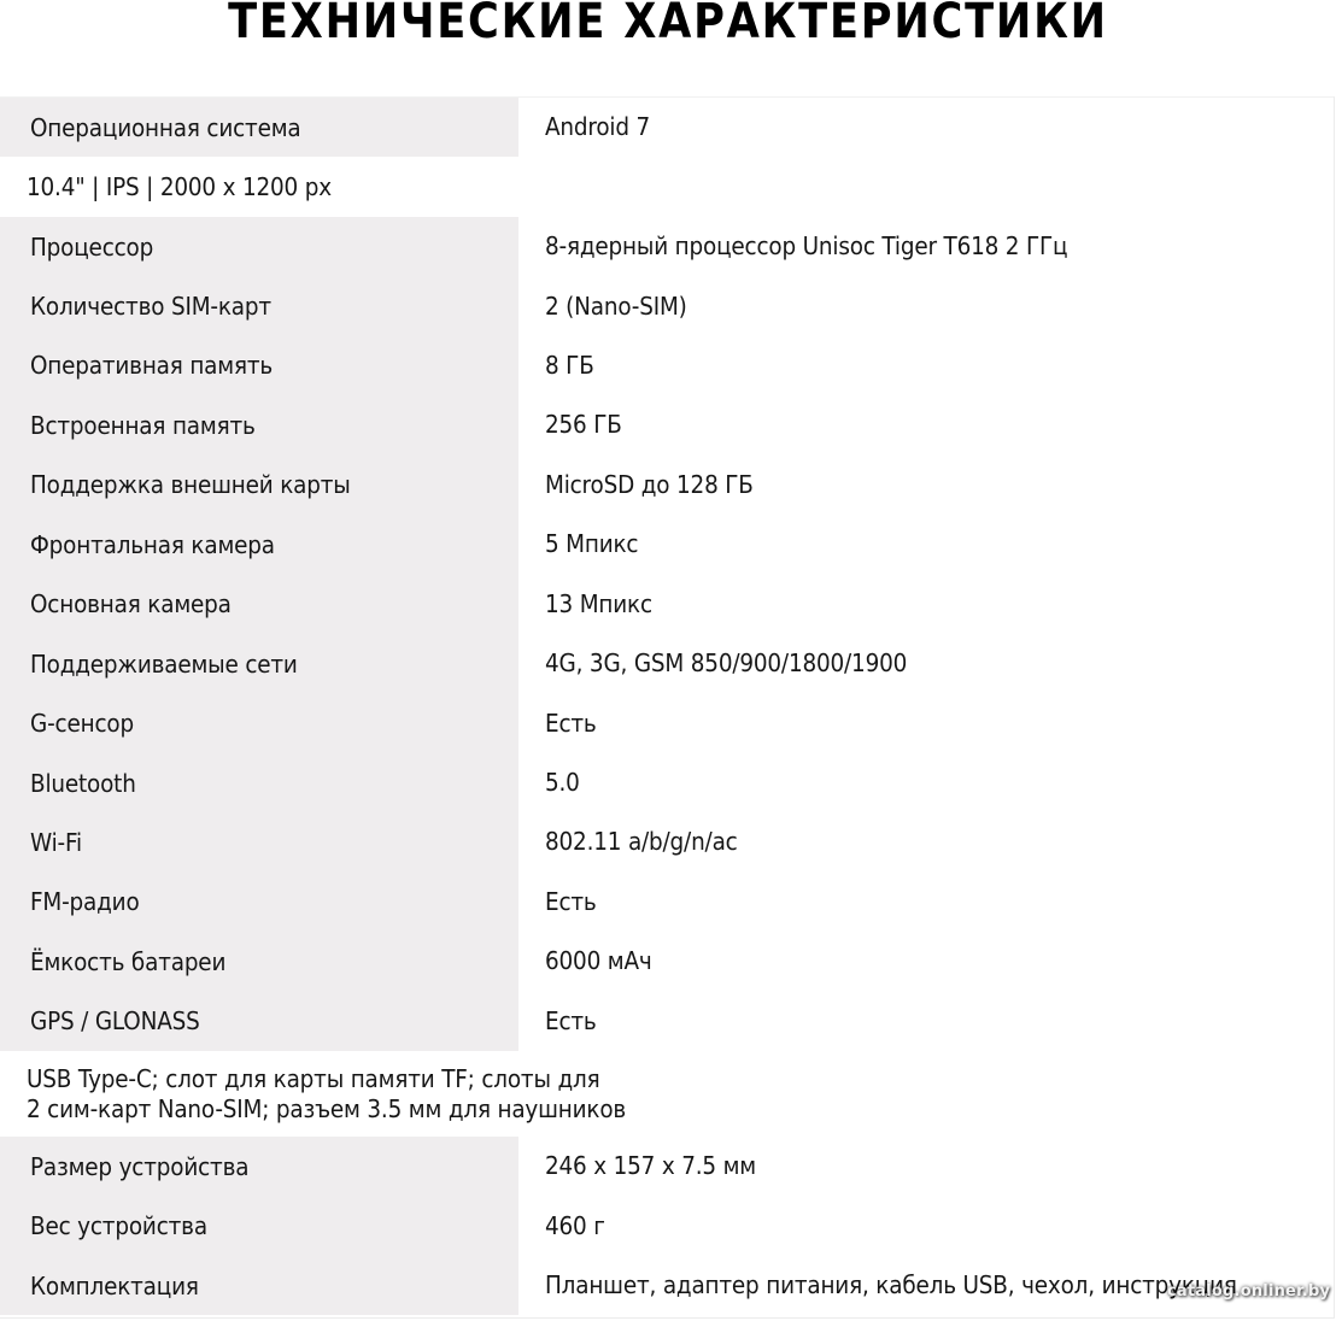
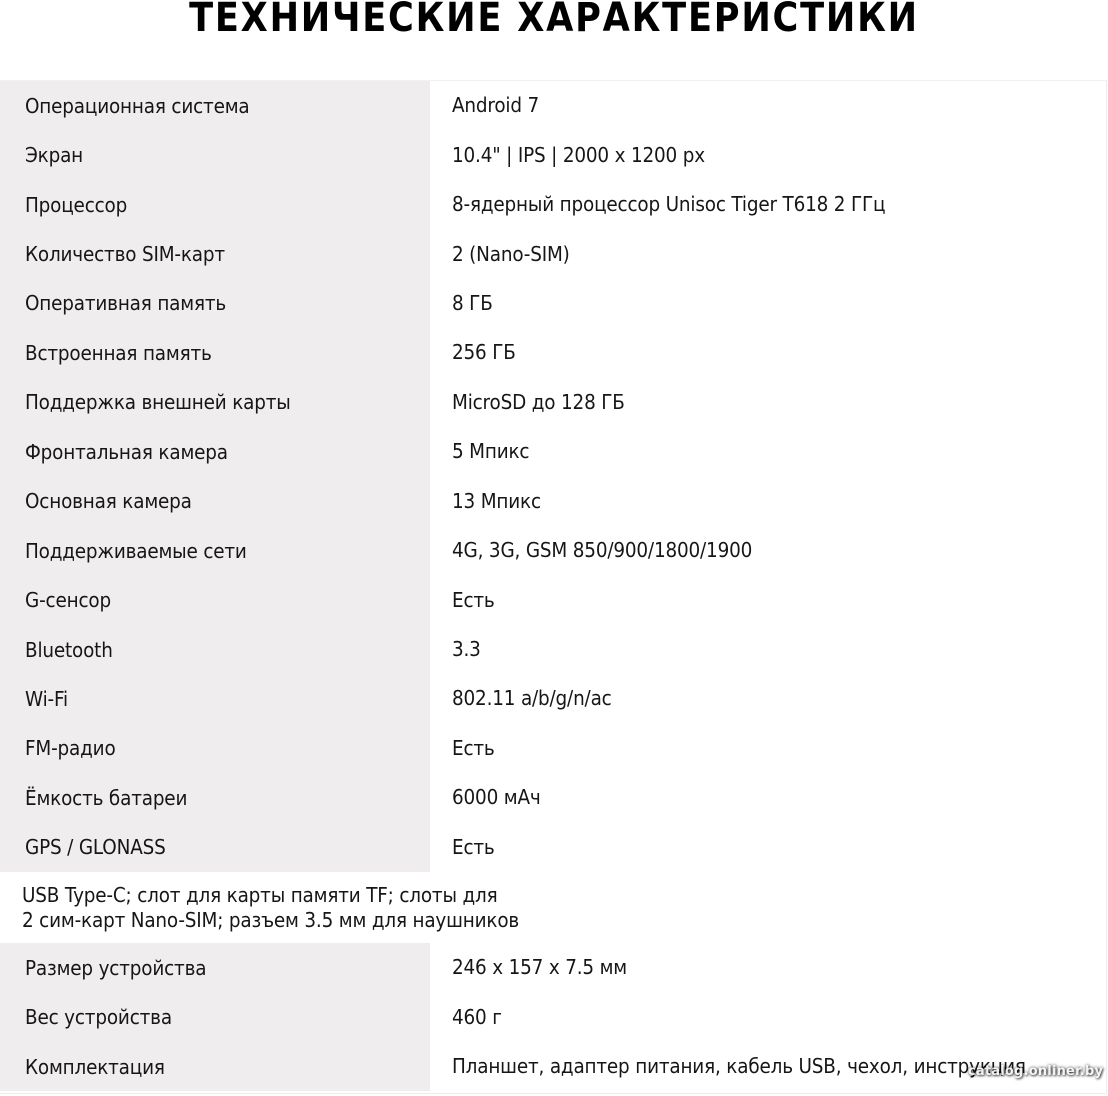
  ТЕХНИЧЕСКИЕ ХАРАКТЕРИСТИКИ
  Операционная система
  Android 7
+ Экран
  10.4" | IPS | 2000 x 1200 px
  Процессор
  8-ядерный процессор Unisoc Tiger T618 2 ГГц
  Количество SIM-карт
  2 (Nano-SIM)
  Оперативная память
  8 ГБ
  Встроенная память
  256 ГБ
  Поддержка внешней карты
  MicroSD до 128 ГБ
  Фронтальная камера
  5 Мпикс
  Основная камера
  13 Мпикс
  Поддерживаемые сети
  4G, 3G, GSM 850/900/1800/1900
  G-сенсор
  Есть
  Bluetooth
- 5.0
+ 3.3
  Wi-Fi
  802.11 a/b/g/n/ac
  FM-радио
  Есть
  Ёмкость батареи
  6000 мАч
  GPS / GLONASS
  Есть
  USB Type-C; слот для карты памяти TF; слоты для
  2 сим-карт Nano-SIM; разъем 3.5 мм для наушников
  Размер устройства
  246 x 157 x 7.5 мм
  Вес устройства
  460 г
  Комплектация
  Планшет, адаптер питания, кабель USB, чехол, инструкция
  catalog.onliner.by
